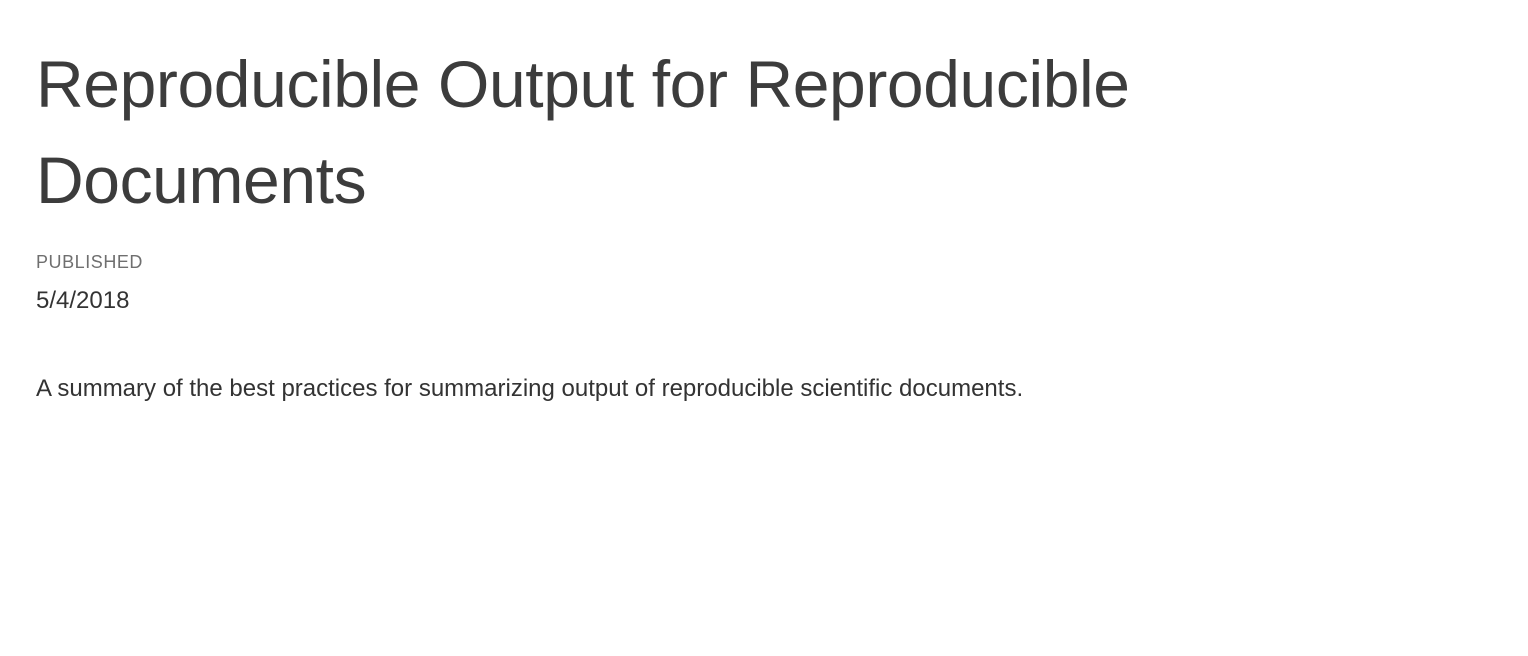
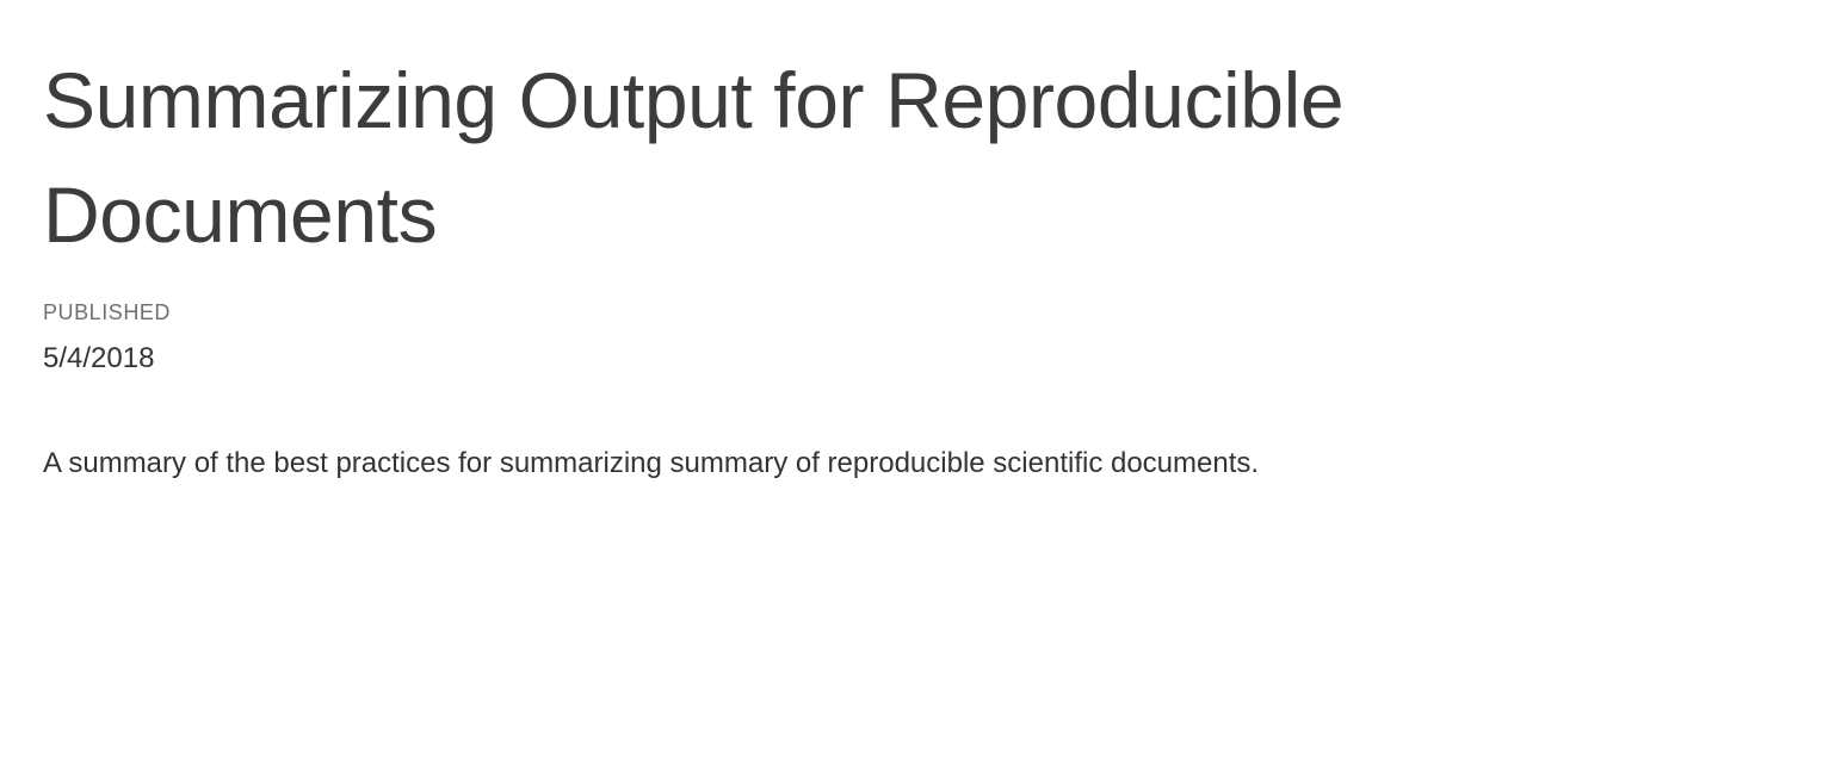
- Reproducible Output for Reproducible Documents
+ Summarizing Output for Reproducible Documents
  PUBLISHED
  5/4/2018
- A summary of the best practices for summarizing output of reproducible scientific documents.
+ A summary of the best practices for summarizing summary of reproducible scientific documents.
